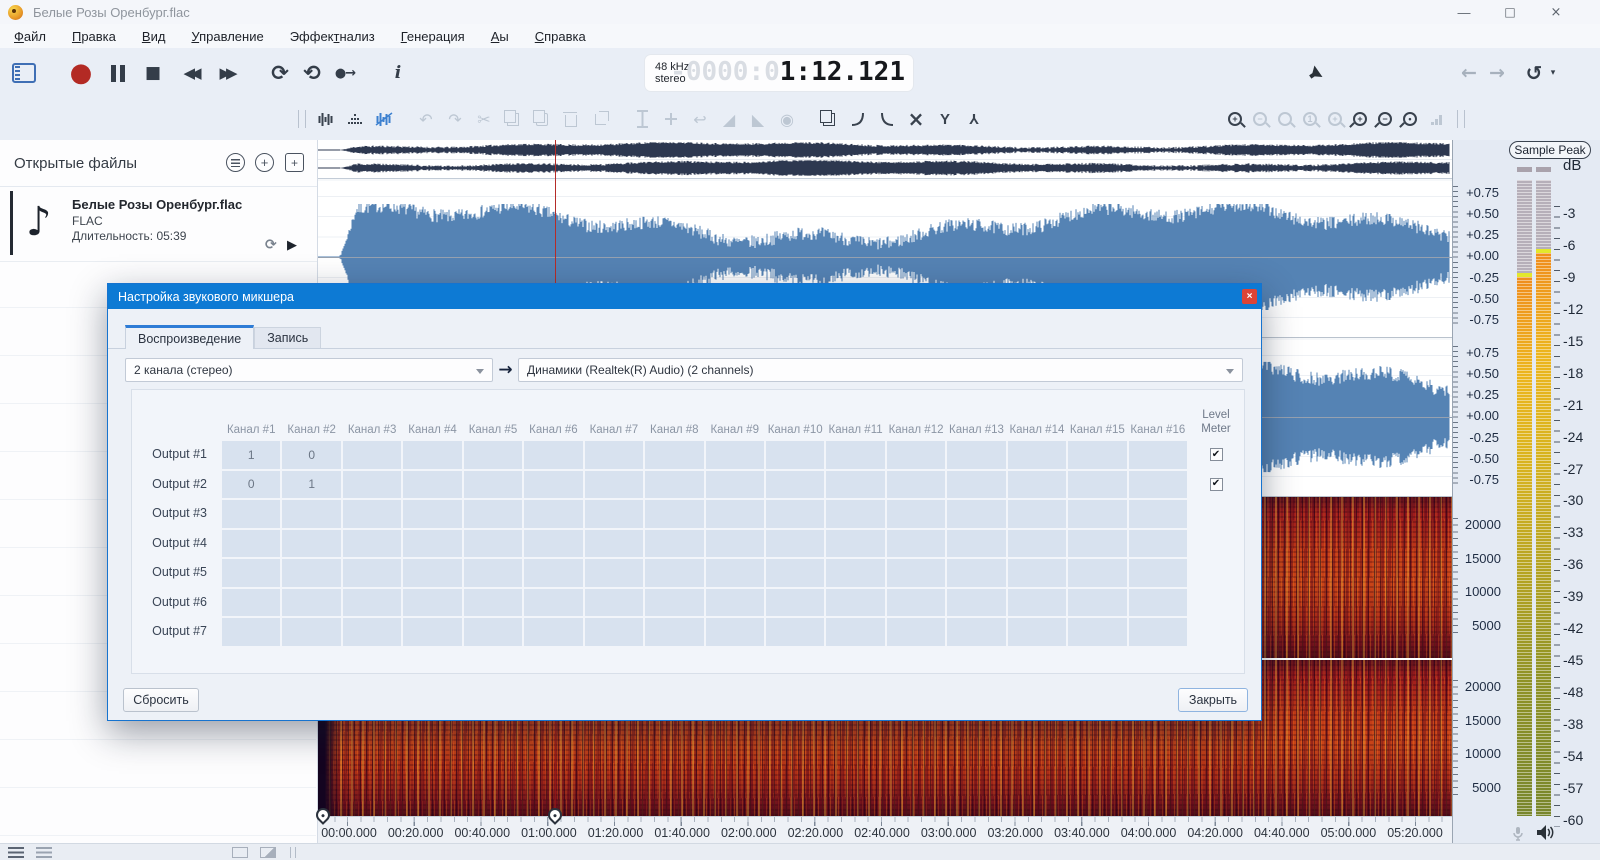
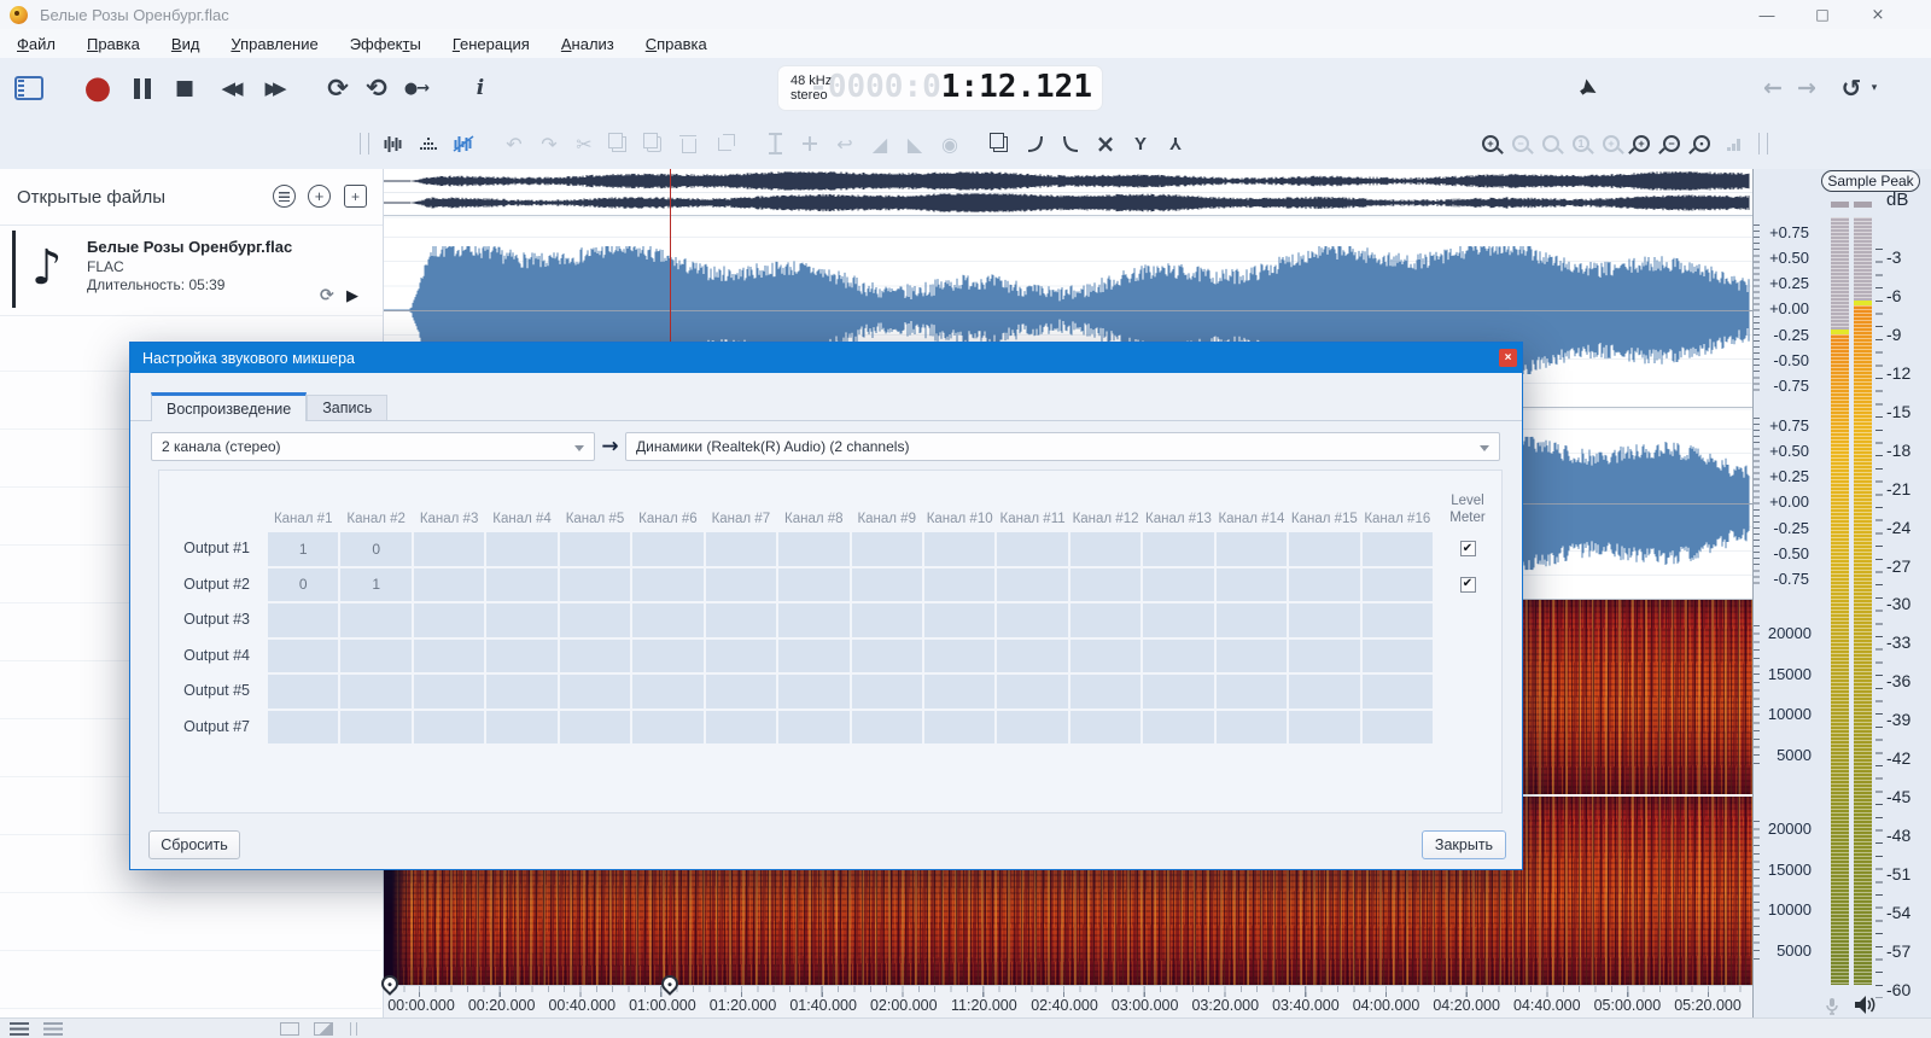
  Белые Розы Оренбург.flac
  —
  □
  ×
  Файл
  Правка
  Вид
  Управление
- Эффектнализ
+ Эффекты
  Генерация
- Аы
+ Анализ
  Справка
  ●
  ■
  ◀◀
  ▶▶
  ⟳
  ⟲
  ●→
  i
  48 kHz
  stereo
  -0000:01:12.121
  ←
  →
  ↺
  ▾
  ↶
  ↷
  ✂
  ↩
  ◢
  ◣
  ◉
  ×
  Y
  Открытые файлы
  +
  +
  ♪
  Белые Розы Оренбург.flac
  FLAC
  Длительность: 05:39
  ⟳
  ▶
  00:00.000
  00:20.000
  00:40.000
  01:00.000
  01:20.000
  01:40.000
  02:00.000
- 02:20.000
+ 11:20.000
  02:40.000
  03:00.000
  03:20.000
  03:40.000
  04:00.000
  04:20.000
  04:40.000
  05:00.000
  05:20.000
  +0.75
  +0.50
  +0.25
  +0.00
  -0.25
  -0.50
  -0.75
  +0.75
  +0.50
  +0.25
  +0.00
  -0.25
  -0.50
  -0.75
  20000
  15000
  10000
  5000
  20000
  15000
  10000
  5000
  Sample Peak
  dB
  -3
  -6
  -9
  -12
  -15
  -18
  -21
  -24
  -27
  -30
  -33
  -36
  -39
  -42
  -45
  -48
- -38
+ -51
  -54
  -57
  -60
  Настройка звукового микшера
  ×
  Воспроизведение
  Запись
  2 канала (стерео)
  →
  Динамики (Realtek(R) Audio) (2 channels)
  Канал #1
  Канал #2
  Канал #3
  Канал #4
  Канал #5
  Канал #6
  Канал #7
  Канал #8
  Канал #9
  Канал #10
  Канал #11
  Канал #12
  Канал #13
  Канал #14
  Канал #15
  Канал #16
  Level
  Meter
  Output #1
  1
  0
  ✔
  Output #2
  0
  1
  ✔
  Output #3
  Output #4
  Output #5
- Output #6
  Output #7
  Сбросить
  Закрыть
